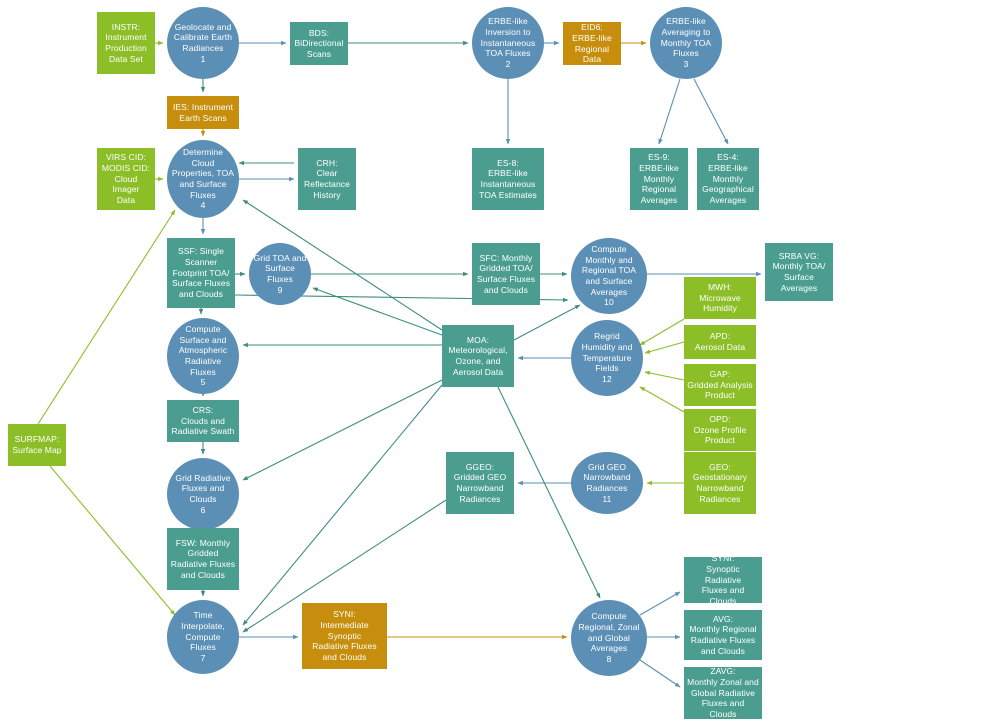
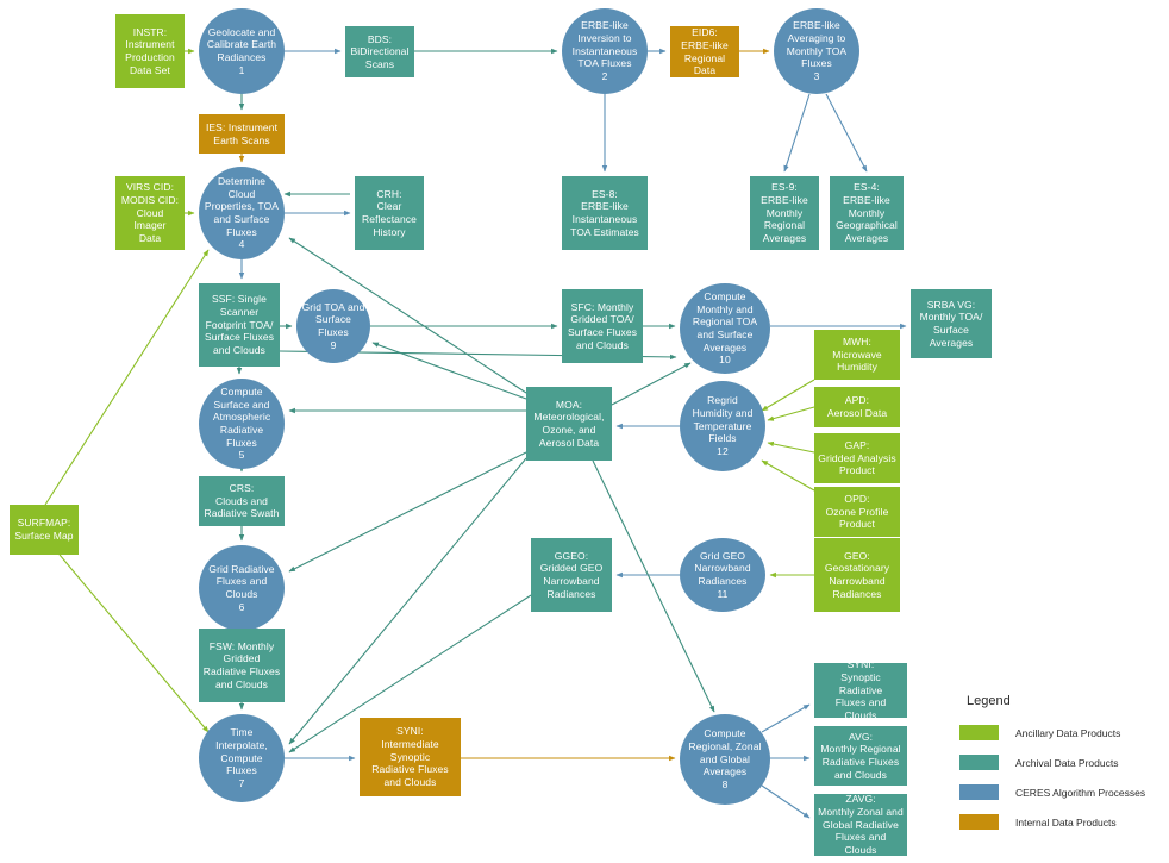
  INSTR:
  Instrument
  Production
  Data Set
  Geolocate and
  Calibrate Earth
  Radiances
  1
  BDS:
  BiDirectional
  Scans
  ERBE-like
  Inversion to
  Instantaneous
  TOA Fluxes
  2
  EID6:
  ERBE-like
  Regional Data
  ERBE-like
  Averaging to
  Monthly TOA
  Fluxes
  3
  IES: Instrument
  Earth Scans
  VIRS CID:
  MODIS CID:
  Cloud Imager
  Data
  Determine
  Cloud
  Properties, TOA
  and Surface
  Fluxes
  4
  CRH:
  Clear
  Reflectance
  History
  ES-8:
  ERBE-like
  Instantaneous
  TOA Estimates
  ES-9:
  ERBE-like
  Monthly
  Regional
  Averages
  ES-4:
  ERBE-like
  Monthly
  Geographical
  Averages
  SSF: Single
  Scanner
  Footprint TOA/
  Surface Fluxes
  and Clouds
  Grid TOA and
  Surface Fluxes
  9
  SFC: Monthly
  Gridded TOA/
  Surface Fluxes
  and Clouds
  Compute
  Monthly and
  Regional TOA
  and Surface
  Averages
  10
  SRBA VG:
  Monthly TOA/
  Surface
  Averages
  MWH:
  Microwave
  Humidity
  APD:
  Aerosol Data
  Compute
  Surface and
  Atmospheric
  Radiative
  Fluxes
  5
  MOA:
  Meteorological,
  Ozone, and
  Aerosol Data
  Regrid
  Humidity and
  Temperature
  Fields
  12
  GAP:
  Gridded Analysis
  Product
  OPD:
  Ozone Profile
  Product
  CRS:
  Clouds and
  Radiative Swath
  SURFMAP:
  Surface Map
  Grid Radiative
  Fluxes and
  Clouds
  6
  GGEO:
  Gridded GEO
  Narrowband
  Radiances
  Grid GEO
  Narrowband
  Radiances
  11
  GEO:
  Geostationary
  Narrowband
  Radiances
  FSW: Monthly
  Gridded
  Radiative Fluxes
  and Clouds
  Time
  Interpolate,
  Compute
  Fluxes
  7
  SYNI:
  Intermediate
  Synoptic
  Radiative Fluxes
  and Clouds
  Compute
  Regional, Zonal
  and Global
  Averages
  8
  SYNI:
  Synoptic Radiative
  Fluxes and Clouds
  AVG:
  Monthly Regional
  Radiative Fluxes
  and Clouds
  ZAVG:
  Monthly Zonal and
  Global Radiative
  Fluxes and Clouds
+ Legend
+ Ancillary Data Products
+ Archival Data Products
+ CERES Algorithm Processes
+ Internal Data Products
